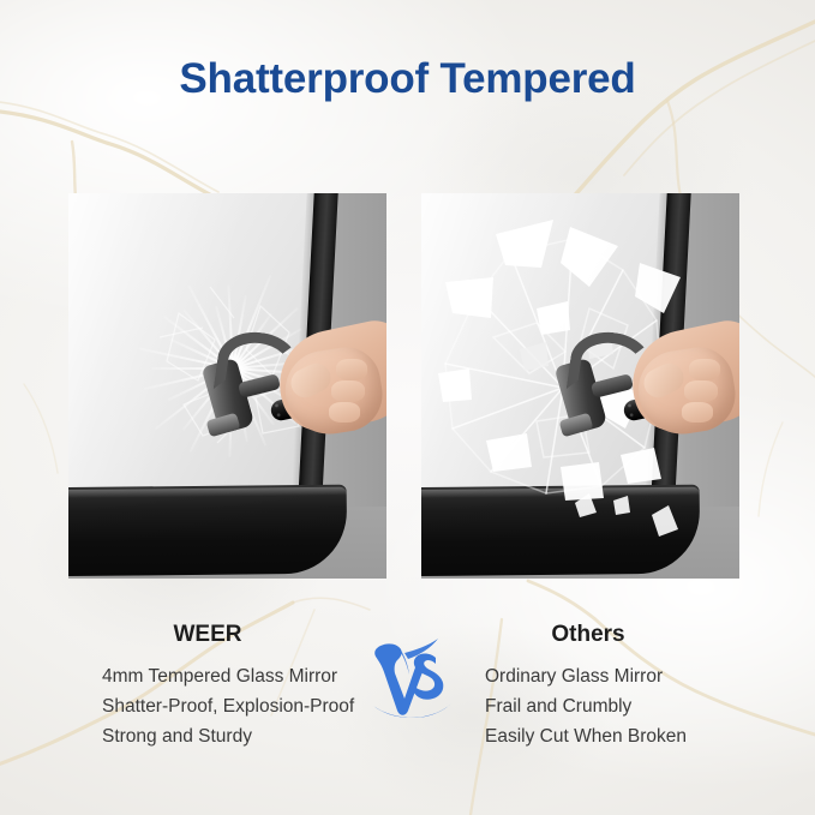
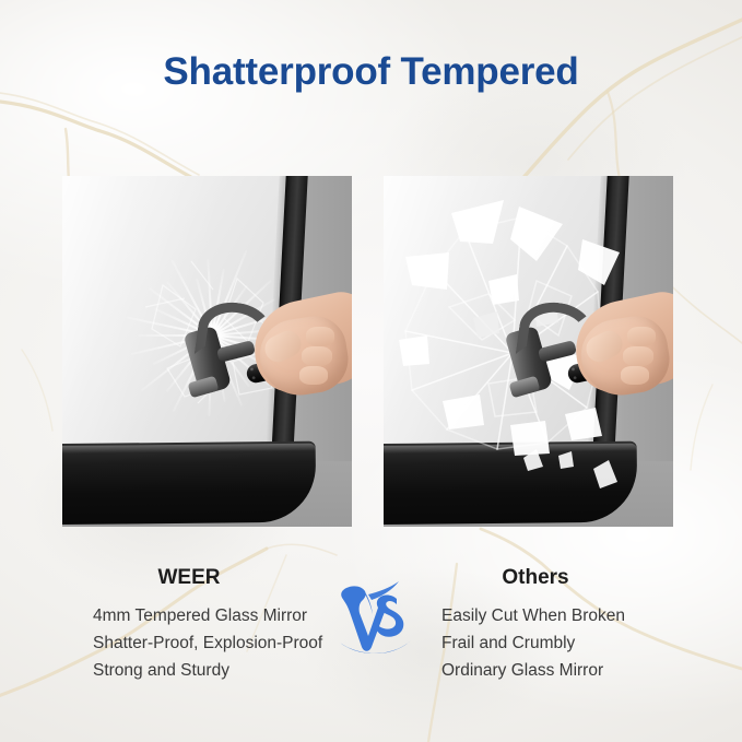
  Shatterproof Tempered
  WEER
  Others
  4mm Tempered Glass Mirror
  Shatter-Proof, Explosion-Proof
  Strong and Sturdy
- Ordinary Glass Mirror
+ Easily Cut When Broken
  Frail and Crumbly
- Easily Cut When Broken
+ Ordinary Glass Mirror
